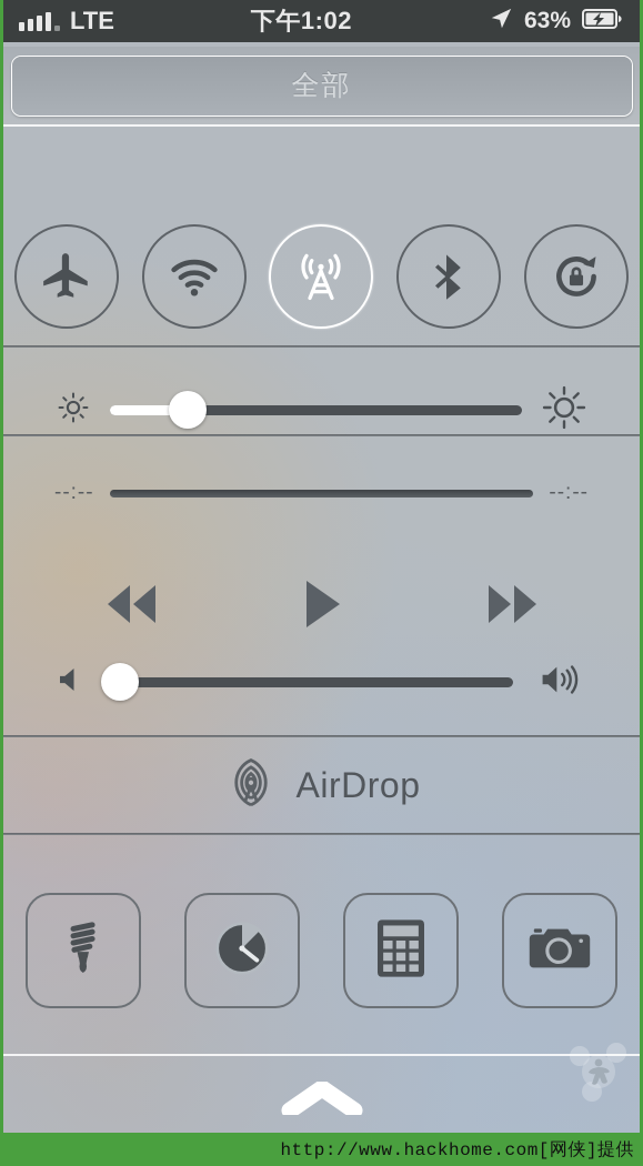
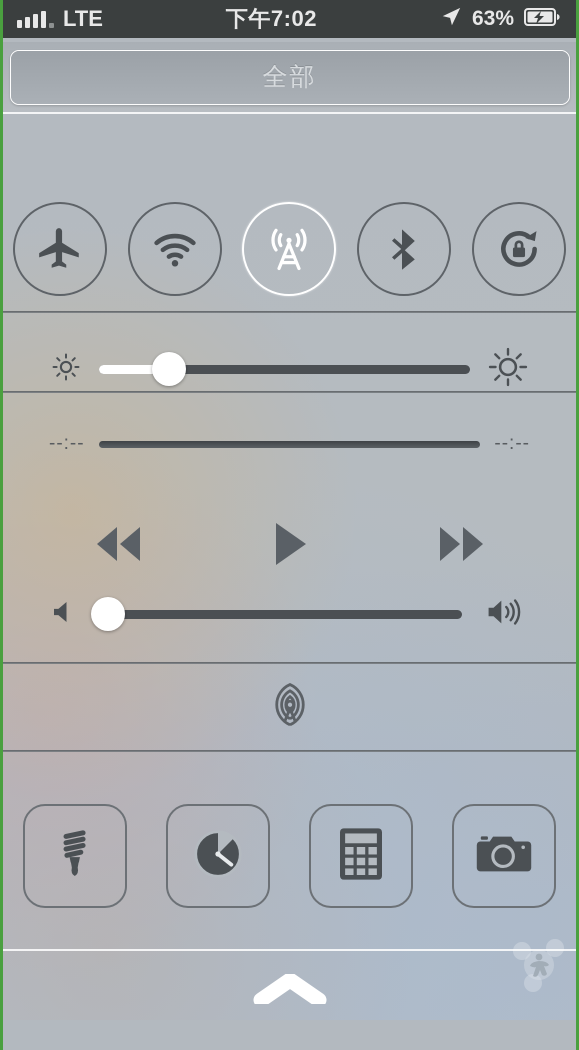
  LTE
- 下午1:02
+ 下午7:02
  63%
  全部
  --:--
  --:--
- AirDrop
- http://www.hackhome.com[网侠]提供
